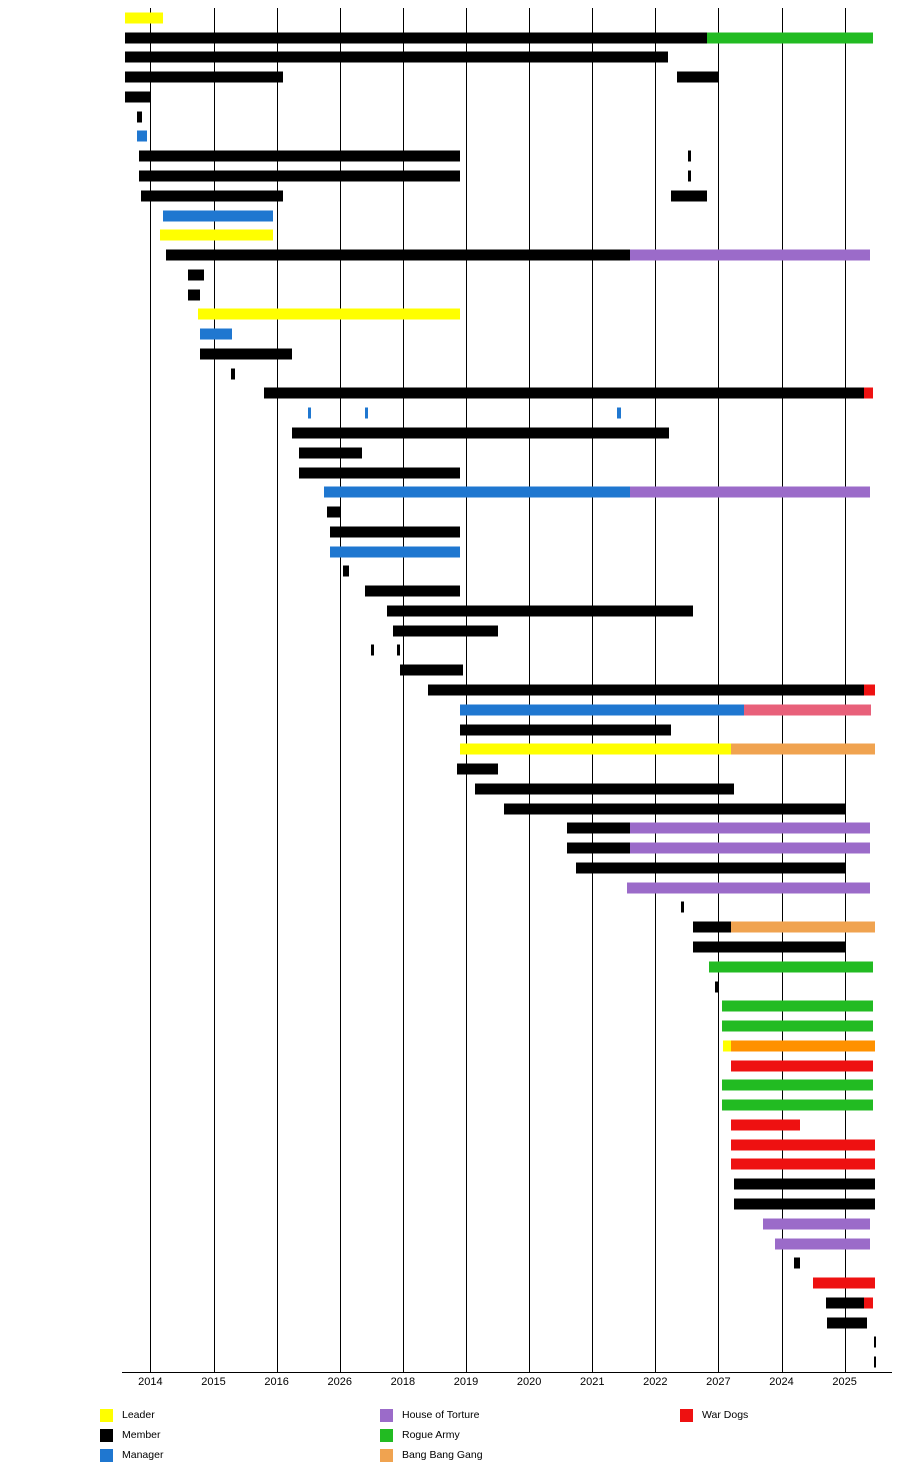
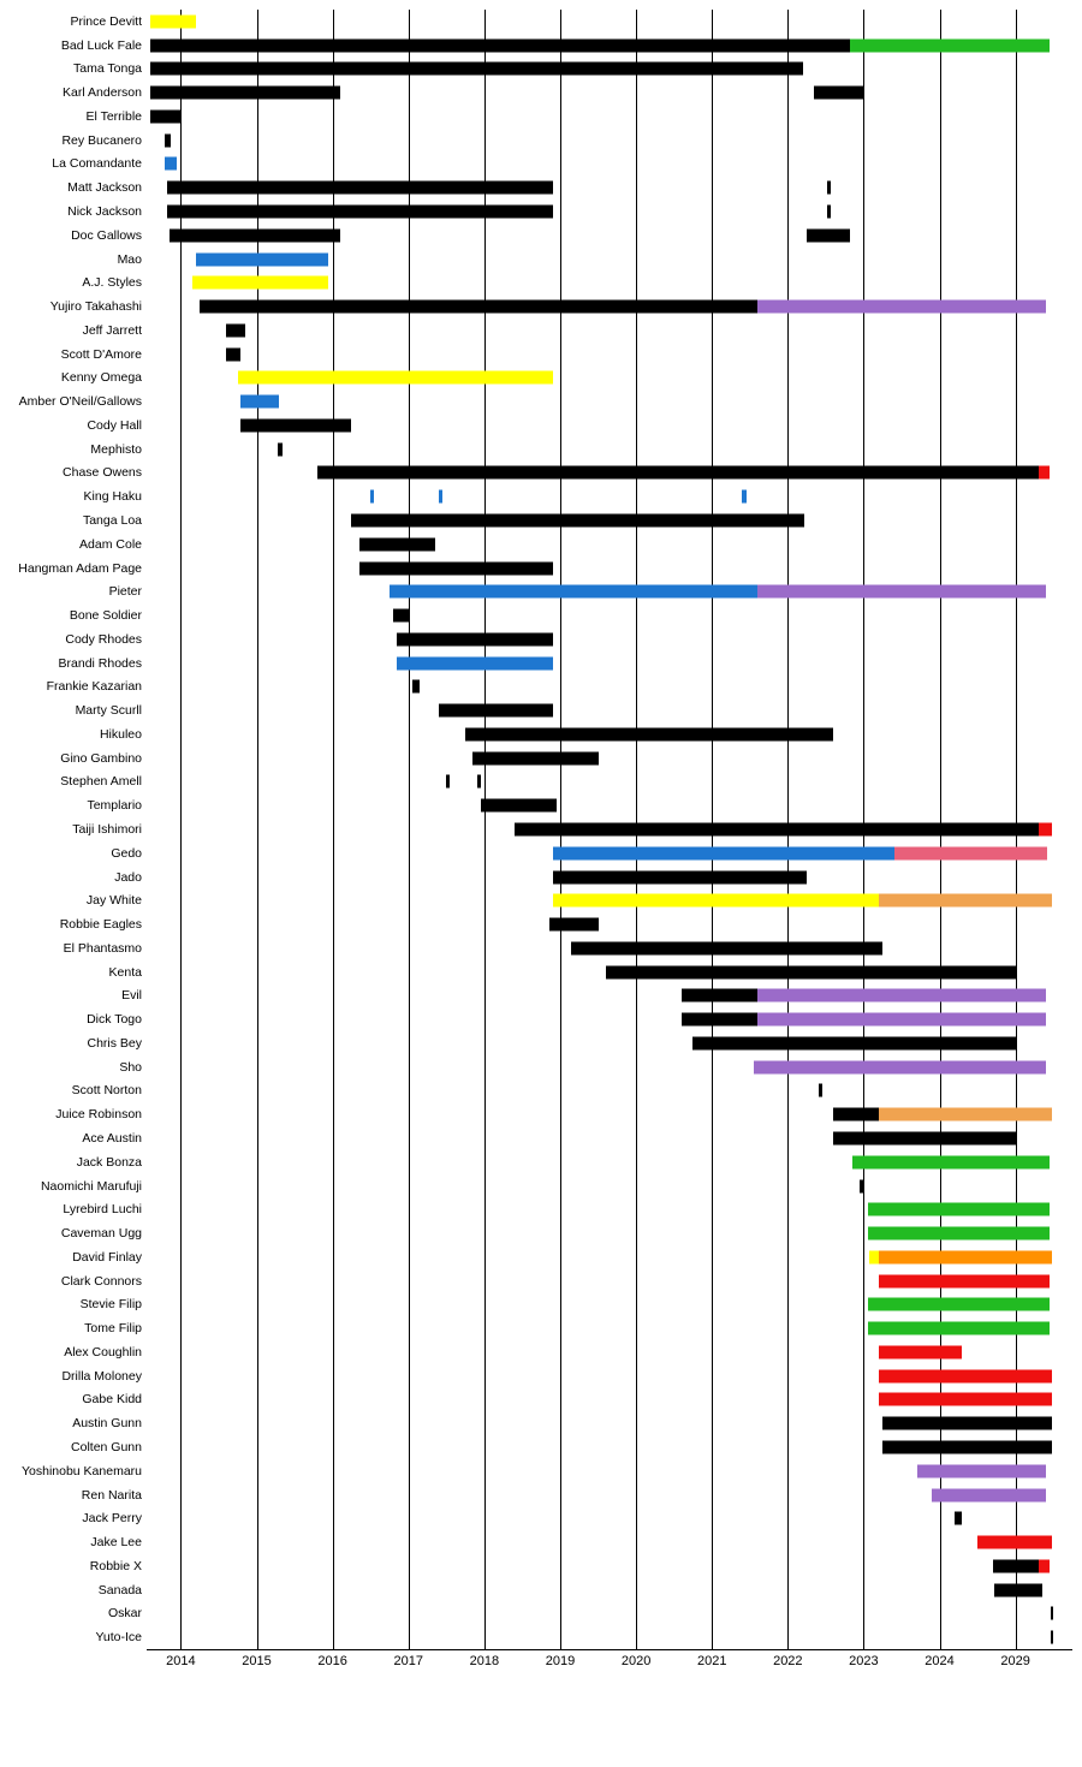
+ Prince Devitt
+ Bad Luck Fale
+ Tama Tonga
+ Karl Anderson
+ El Terrible
+ Rey Bucanero
+ La Comandante
+ Matt Jackson
+ Nick Jackson
+ Doc Gallows
+ Mao
+ A.J. Styles
+ Yujiro Takahashi
+ Jeff Jarrett
+ Scott D'Amore
+ Kenny Omega
+ Amber O'Neil/Gallows
+ Cody Hall
+ Mephisto
+ Chase Owens
+ King Haku
+ Tanga Loa
+ Adam Cole
+ Hangman Adam Page
+ Pieter
+ Bone Soldier
+ Cody Rhodes
+ Brandi Rhodes
+ Frankie Kazarian
+ Marty Scurll
+ Hikuleo
+ Gino Gambino
+ Stephen Amell
+ Templario
+ Taiji Ishimori
+ Gedo
+ Jado
+ Jay White
+ Robbie Eagles
+ El Phantasmo
+ Kenta
+ Evil
+ Dick Togo
+ Chris Bey
+ Sho
+ Scott Norton
+ Juice Robinson
+ Ace Austin
+ Jack Bonza
+ Naomichi Marufuji
+ Lyrebird Luchi
+ Caveman Ugg
+ David Finlay
+ Clark Connors
+ Stevie Filip
+ Tome Filip
+ Alex Coughlin
+ Drilla Moloney
+ Gabe Kidd
+ Austin Gunn
+ Colten Gunn
+ Yoshinobu Kanemaru
+ Ren Narita
+ Jack Perry
+ Jake Lee
+ Robbie X
+ Sanada
+ Oskar
+ Yuto-Ice
  2014
  2015
  2016
- 2026
+ 2017
  2018
  2019
  2020
  2021
  2022
- 2027
+ 2023
  2024
- 2025
+ 2029
- Leader
- Member
- Manager
- House of Torture
- Rogue Army
- Bang Bang Gang
- War Dogs
